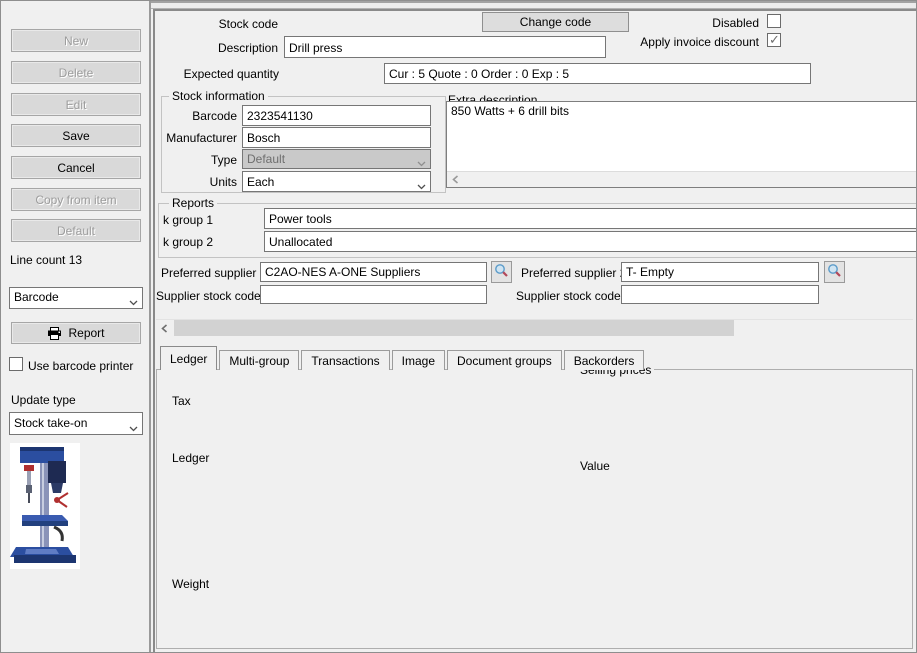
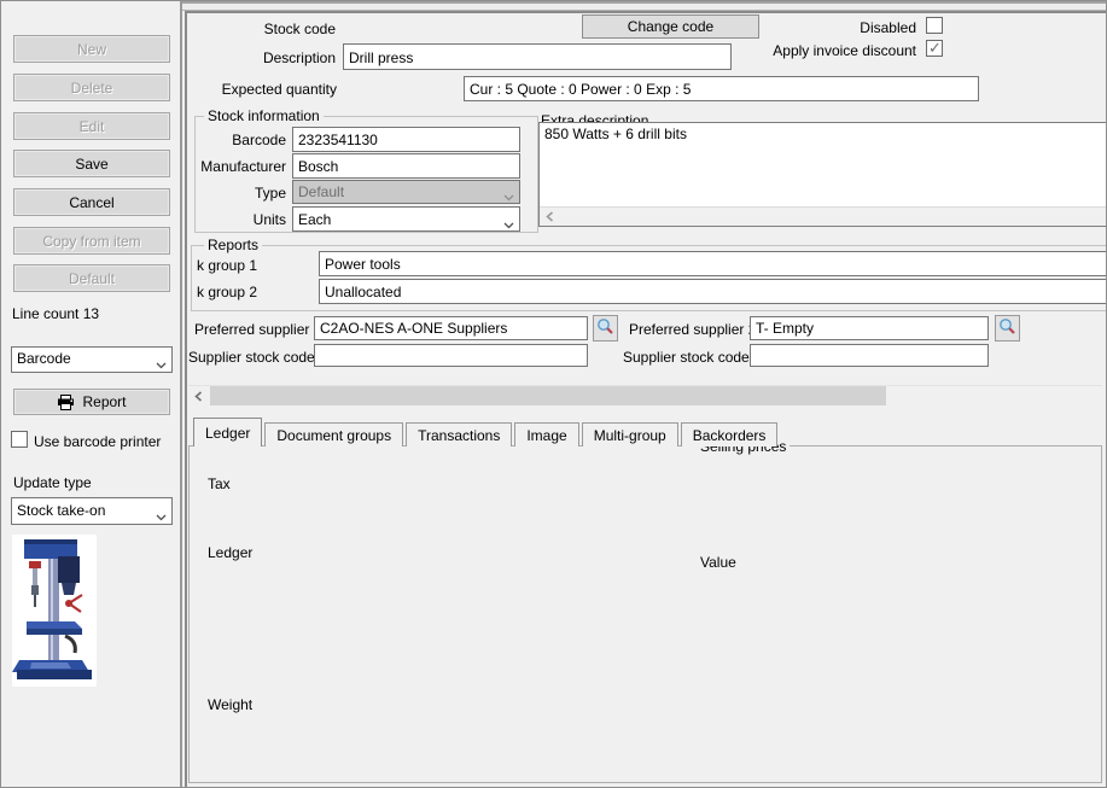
  New
  Delete
  Edit
  Save
  Cancel
  Copy from item
  Default
  Line count 13
  Barcode
  Report
  Use barcode printer
  Update type
  Stock take-on
  Stock code
  Change code
  Disabled
  Description
  Drill press
  Apply invoice discount
  Expected quantity
- Cur : 5 Quote : 0 Order : 0 Exp : 5
+ Cur : 5 Quote : 0 Power : 0 Exp : 5
  Stock information
  Barcode
  2323541130
  Manufacturer
  Bosch
  Type
  Default
  Units
  Each
  Extra description
  850 Watts + 6 drill bits
  Reports
  k group 1
  Power tools
  k group 2
  Unallocated
  Preferred supplier
  C2AO-NES A-ONE Suppliers
  Supplier stock code
  Preferred supplier
  T- Empty
  Supplier stock code
  Ledger
- Multi-group
+ Document groups
  Transactions
  Image
- Document groups
+ Multi-group
  Backorders
  Tax
  Ledger
  Weight
  Selling prices
  Value
